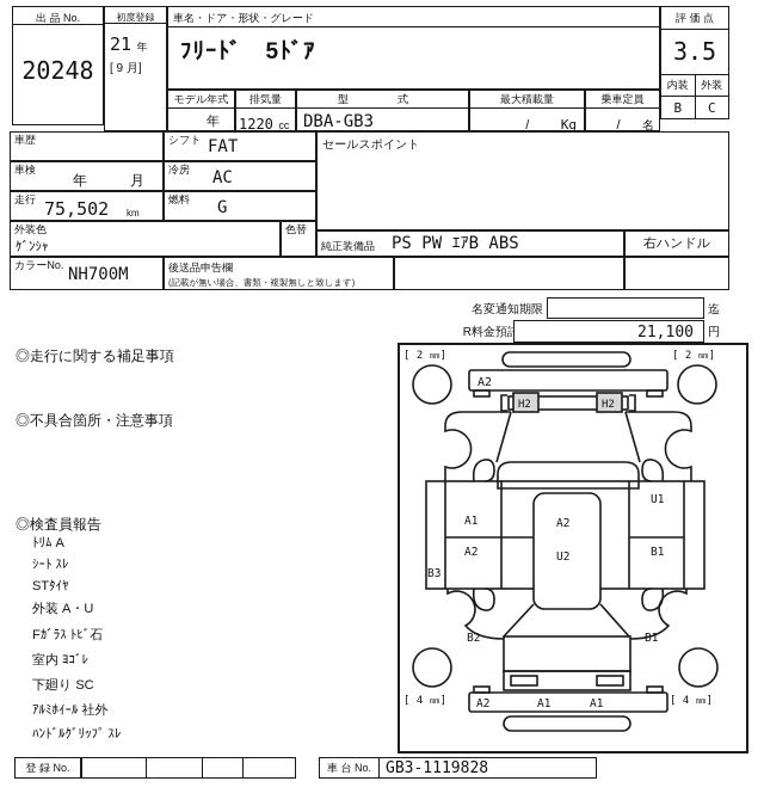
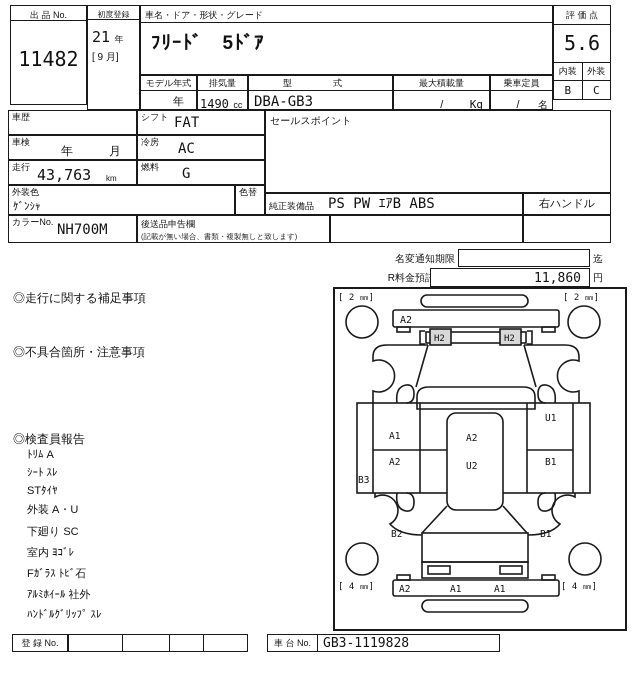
  出 品 No.
- 20248
+ 11482
  初度登録
  21 年
  [ 9 月]
  車名・ドア・形状・グレード
  ﾌﾘｰﾄﾞ 5ﾄﾞｱ
  モデル年式
  年
  排気量
- 1220 cc
+ 1490 cc
  型 式
  DBA-GB3
  最大積載量
  / Kg
  乗車定員
  / 名
  評 価 点
- 3.5
+ 5.6
  内装
  外装
  B
  C
  車歴
  シフト
  FAT
  車検
  年
  月
  冷房
  AC
  走行
- 75,502
+ 43,763
  km
  燃料
  G
  外装色
  ｹﾞﾝｼｬ
  色替
  カラーNo.
  NH700M
  後送品申告欄
  (記載が無い場合、書類・複製無しと致します)
  セールスポイント
  純正装備品
  PS PW ｴｱB ABS
  右ハンドル
  名変通知期限
  迄
- 21,100
+ 11,860
  円
  ◎走行に関する補足事項
  ◎不具合箇所・注意事項
  ◎検査員報告
  ﾄﾘﾑ A
  ｼｰﾄ ｽﾚ
  STﾀｲﾔ
  外装 A・U
- Fｶﾞﾗｽ ﾄﾋﾞ石
+ 下廻り SC
  室内 ﾖｺﾞﾚ
- 下廻り SC
+ Fｶﾞﾗｽ ﾄﾋﾞ石
  ｱﾙﾐﾎｲｰﾙ 社外
  ﾊﾝﾄﾞﾙｸﾞﾘｯﾌﾟ ｽﾚ
  [ 2 ㎜]
  [ 2 ㎜]
  [ 4 ㎜]
  [ 4 ㎜]
  A2
  H2
  H2
  A1
  A2
  B3
  A2
  U2
  U1
  B1
  B2
  B1
  A2
  A1
  A1
  登 録 No.
  車 台 No.
  GB3-1119828
